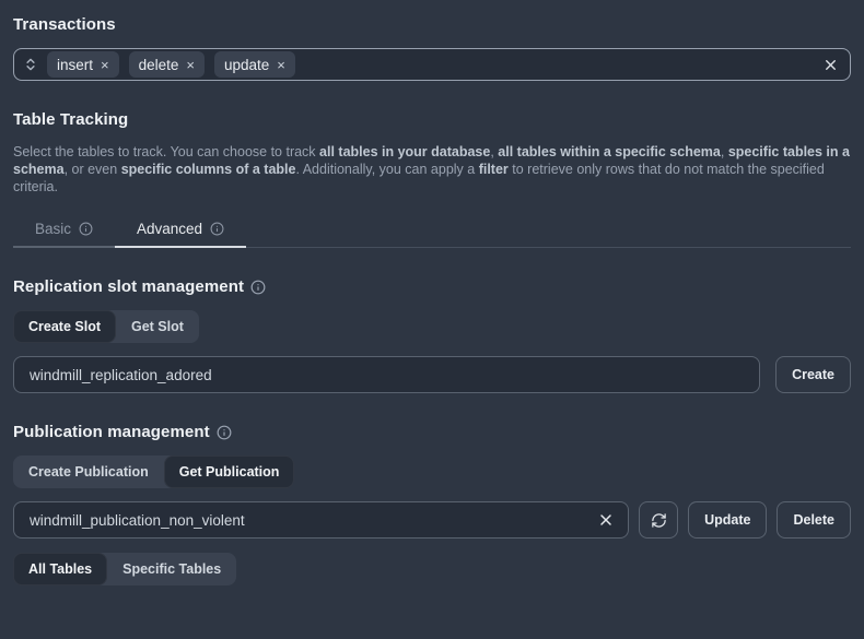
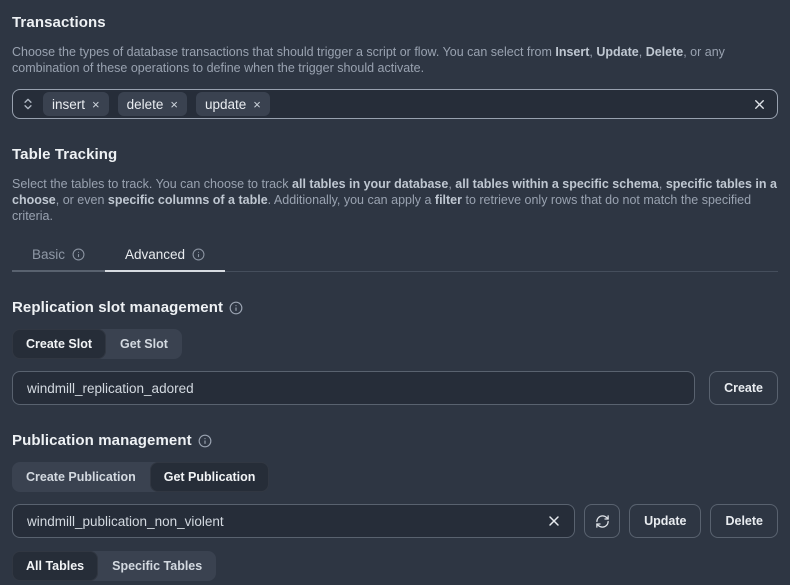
  Transactions
+ Choose the types of database transactions that should trigger a script or flow. You can select from Insert, Update, Delete, or any combination of these operations to define when the trigger should activate.
  insert
  ×
  delete
  ×
  update
  ×
  Table Tracking
- Select the tables to track. You can choose to track all tables in your database, all tables within a specific schema, specific tables in a schema, or even specific columns of a table. Additionally, you can apply a filter to retrieve only rows that do not match the specified criteria.
+ Select the tables to track. You can choose to track all tables in your database, all tables within a specific schema, specific tables in a choose, or even specific columns of a table. Additionally, you can apply a filter to retrieve only rows that do not match the specified criteria.
  Basic
  Advanced
  Replication slot management
  Create Slot
  Get Slot
  windmill_replication_adored
  Create
  Publication management
  Create Publication
  Get Publication
  windmill_publication_non_violent
  Update
  Delete
  All Tables
  Specific Tables
